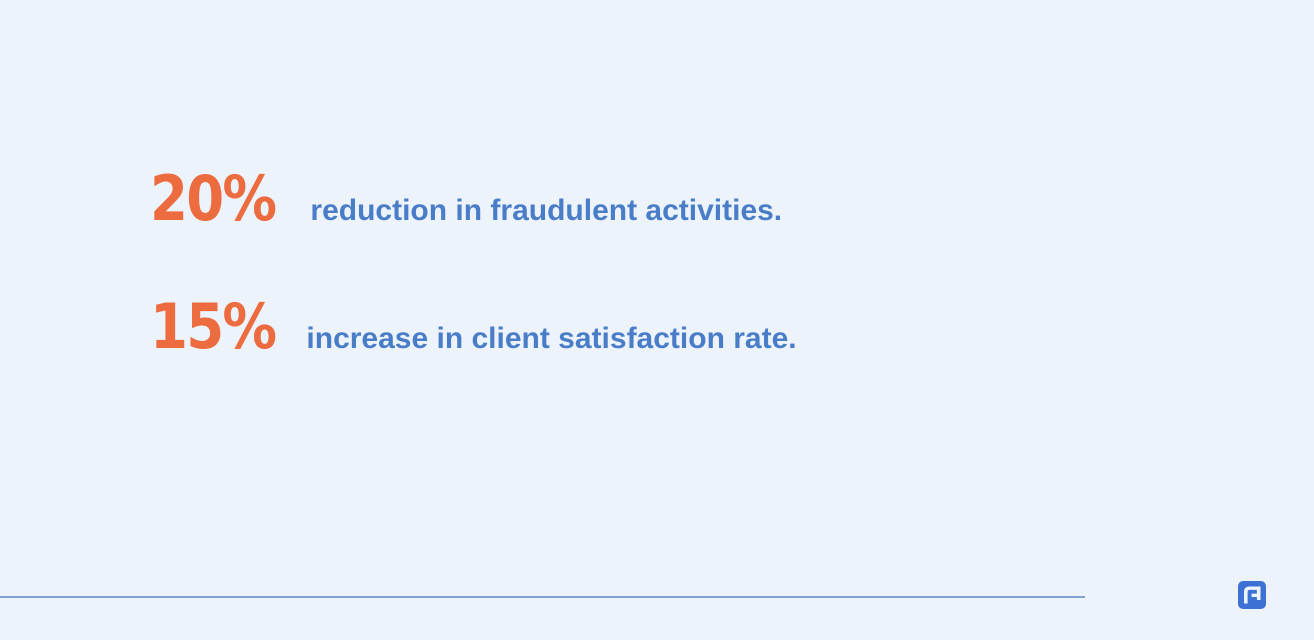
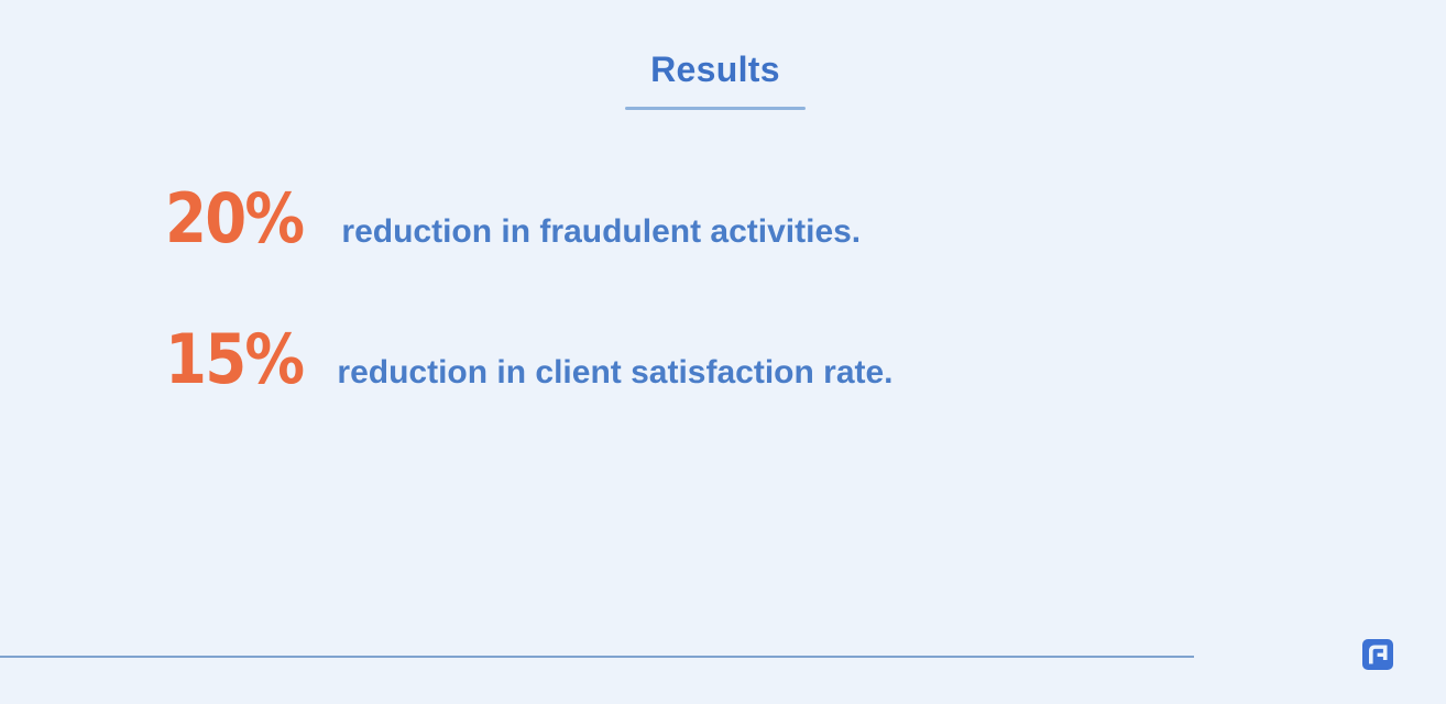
+ Results
  20%
  reduction in fraudulent activities.
  15%
- increase in client satisfaction rate.
+ reduction in client satisfaction rate.
